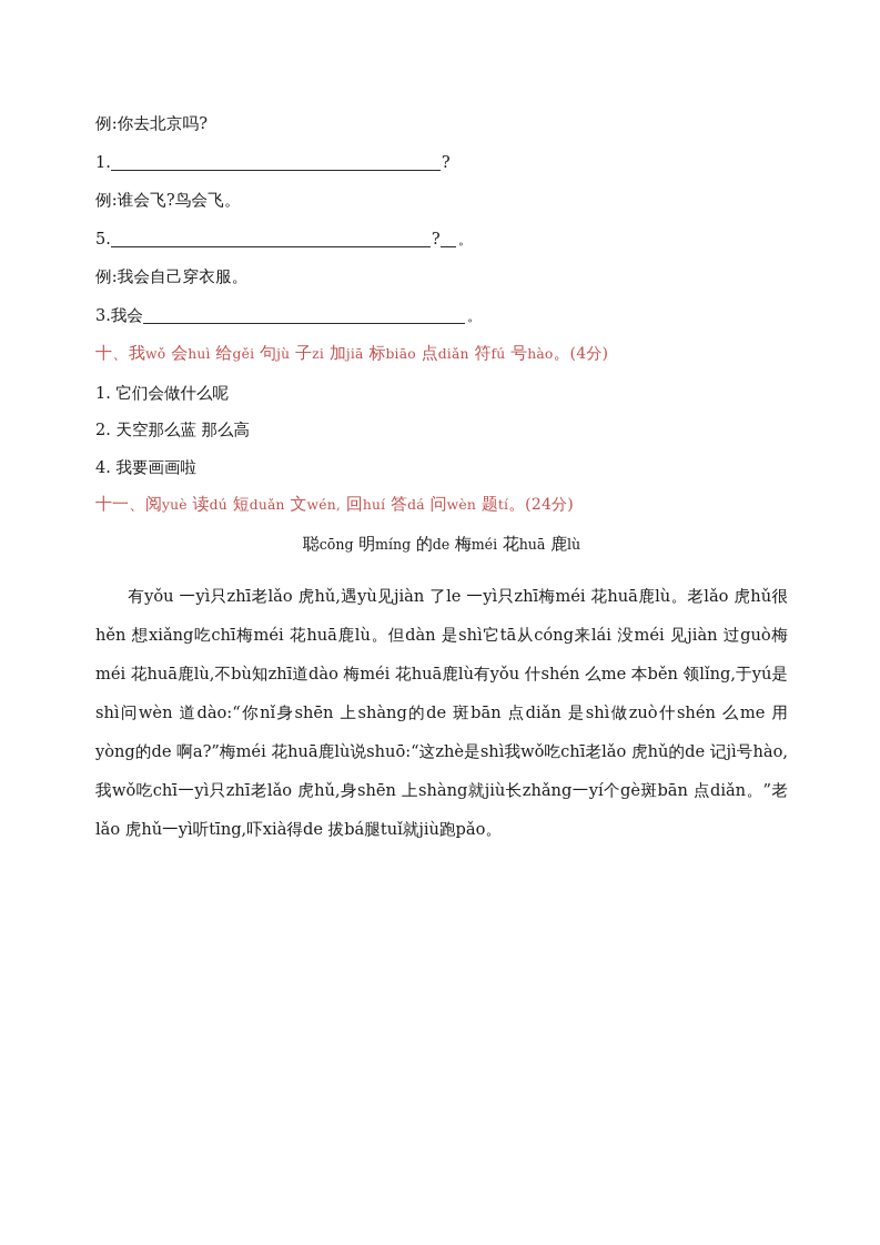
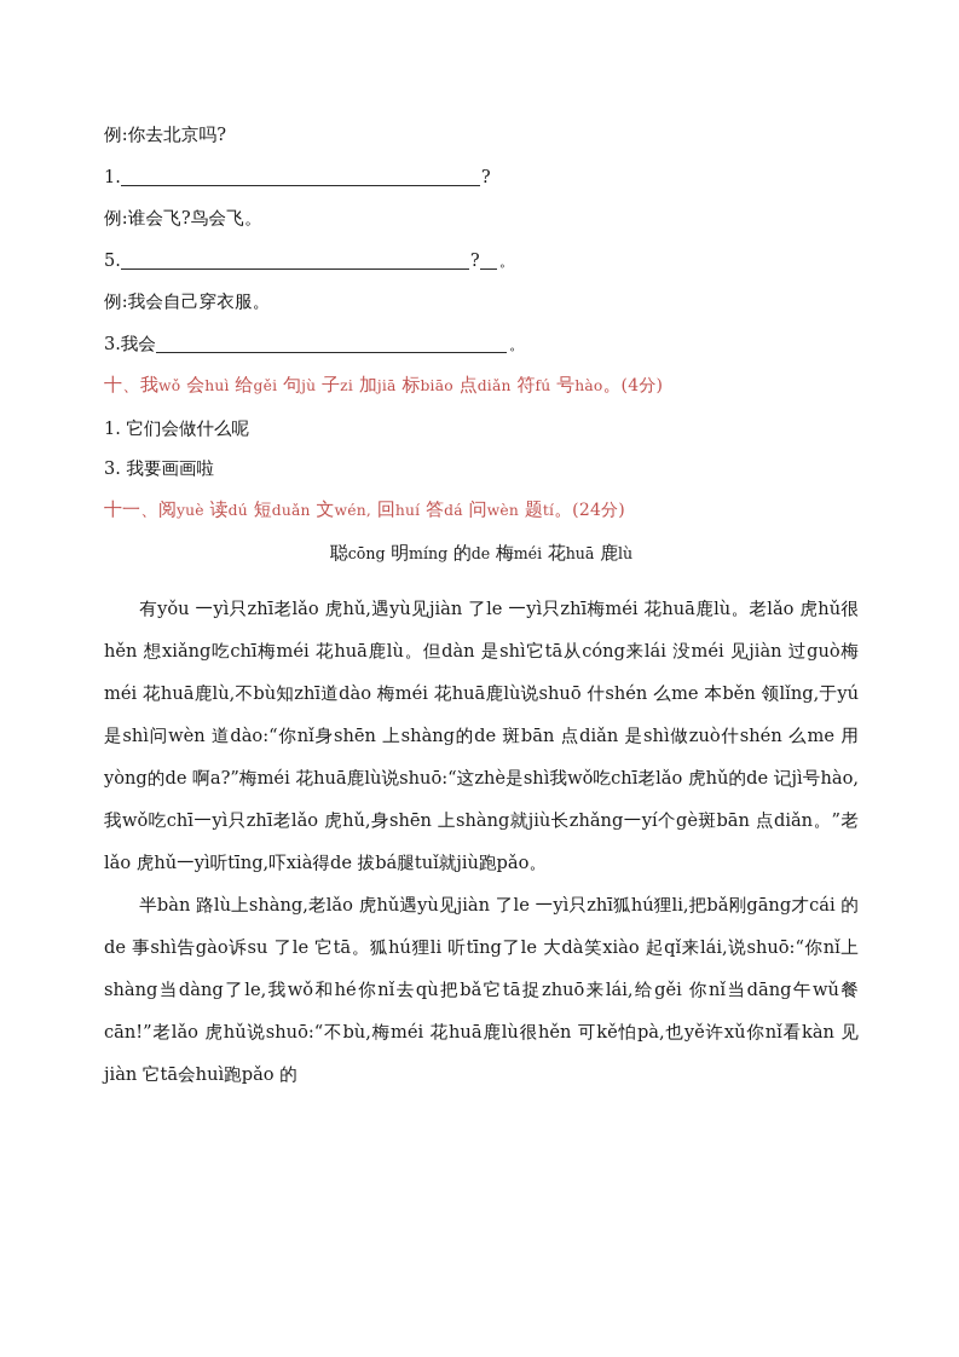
  例:你去北京吗?
  1.
  ?
  例:谁会飞?鸟会飞。
  5.
  ?
  。
  例:我会自己穿衣服。
  3.
  我会
  。
  十、我wǒ 会huì 给gěi 句jù 子zi 加jiā 标biāo 点diǎn 符fú 号hào。(4分)
  1. 它们会做什么呢
- 2. 天空那么蓝 那么高
- 4. 我要画画啦
+ 3. 我要画画啦
  十一、阅yuè 读dú 短duǎn 文wén, 回huí 答dá 问wèn 题tí。(24分)
  聪cōng 明míng 的de 梅méi 花huā 鹿lù
- 有yǒu 一yì只zhī老lǎo 虎hǔ,遇yù见jiàn 了le 一yì只zhī梅méi 花huā鹿lù。老lǎo 虎hǔ很hěn 想xiǎng吃chī梅méi 花huā鹿lù。但dàn 是shì它tā从cóng来lái 没méi 见jiàn 过guò梅méi 花huā鹿lù,不bù知zhī道dào 梅méi 花huā鹿lù有yǒu 什shén 么me 本běn 领lǐng,于yú是shì问wèn 道dào:“你nǐ身shēn 上shàng的de 斑bān 点diǎn 是shì做zuò什shén 么me 用yòng的de 啊a?”梅méi 花huā鹿lù说shuō:“这zhè是shì我wǒ吃chī老lǎo 虎hǔ的de 记jì号hào,我wǒ吃chī一yì只zhī老lǎo 虎hǔ,身shēn 上shàng就jiù长zhǎng一yí个gè斑bān 点diǎn。”老lǎo 虎hǔ一yì听tīng,吓xià得de 拔bá腿tuǐ就jiù跑pǎo。
+ 有yǒu 一yì只zhī老lǎo 虎hǔ,遇yù见jiàn 了le 一yì只zhī梅méi 花huā鹿lù。老lǎo 虎hǔ很hěn 想xiǎng吃chī梅méi 花huā鹿lù。但dàn 是shì它tā从cóng来lái 没méi 见jiàn 过guò梅méi 花huā鹿lù,不bù知zhī道dào 梅méi 花huā鹿lù说shuō 什shén 么me 本běn 领lǐng,于yú是shì问wèn 道dào:“你nǐ身shēn 上shàng的de 斑bān 点diǎn 是shì做zuò什shén 么me 用yòng的de 啊a?”梅méi 花huā鹿lù说shuō:“这zhè是shì我wǒ吃chī老lǎo 虎hǔ的de 记jì号hào,我wǒ吃chī一yì只zhī老lǎo 虎hǔ,身shēn 上shàng就jiù长zhǎng一yí个gè斑bān 点diǎn。”老lǎo 虎hǔ一yì听tīng,吓xià得de 拔bá腿tuǐ就jiù跑pǎo。
+ 半bàn 路lù上shàng,老lǎo 虎hǔ遇yù见jiàn 了le 一yì只zhī狐hú狸li,把bǎ刚gāng才cái 的de 事shì告gào诉su 了le 它tā。狐hú狸li 听tīng了le 大dà笑xiào 起qǐ来lái,说shuō:“你nǐ上shàng当dàng了le,我wǒ和hé你nǐ去qù把bǎ它tā捉zhuō来lái,给gěi 你nǐ当dāng午wǔ餐cān!”老lǎo 虎hǔ说shuō:“不bù,梅méi 花huā鹿lù很hěn 可kě怕pà,也yě许xǔ你nǐ看kàn 见jiàn 它tā会huì跑pǎo 的
